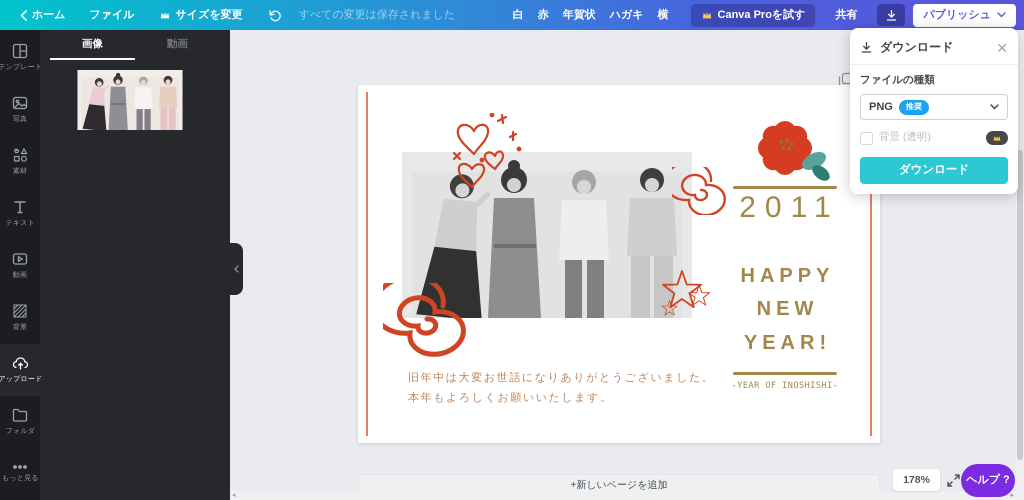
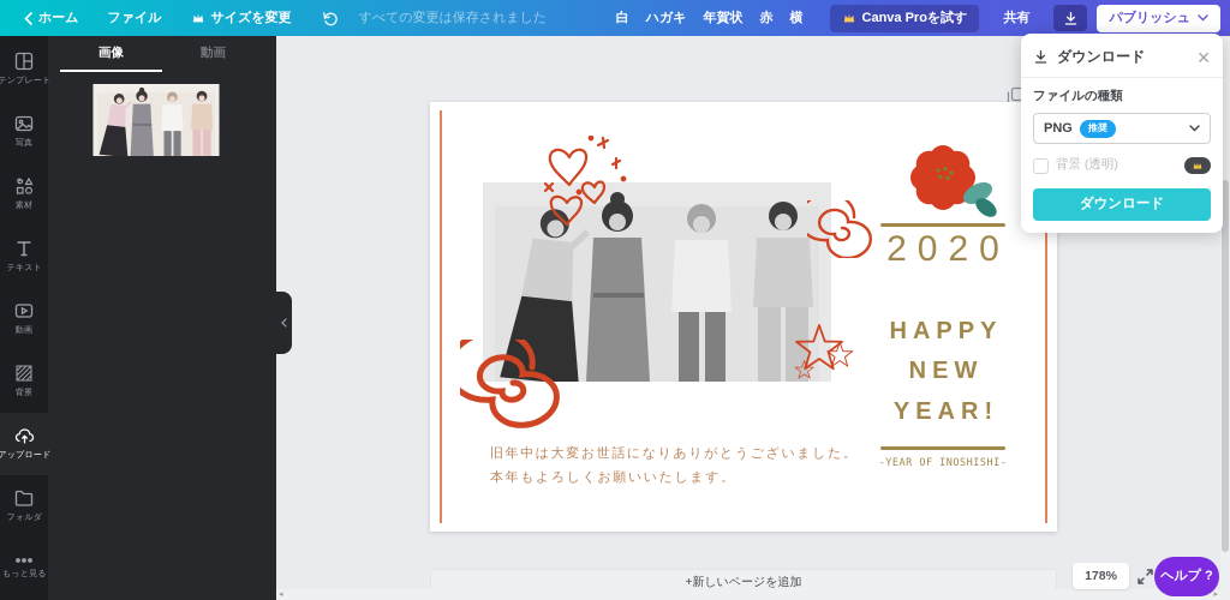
  ホーム
  ファイル
  サイズを変更
  すべての変更は保存されました
  白
- 赤
+ ハガキ
  年賀状
- ハガキ
+ 赤
  横
  Canva Proを試す
  共有
  パブリッシュ
  テンプレート
  写真
  素材
  テキスト
  動画
  背景
  アップロード
  フォルダ
  もっと見る
  画像
  動画
- 2011
+ 2020
  HAPPY
  NEW
  YEAR!
  -YEAR OF INOSHISHI-
  旧年中は大変お世話になりありがとうございました。
  本年もよろしくお願いいたします。
  +新しいページを追加
  178%
  ヘルプ ?
  ダウンロード
  ✕
  ファイルの種類
  PNG
  推奨
  背景 (透明)
  ダウンロード
